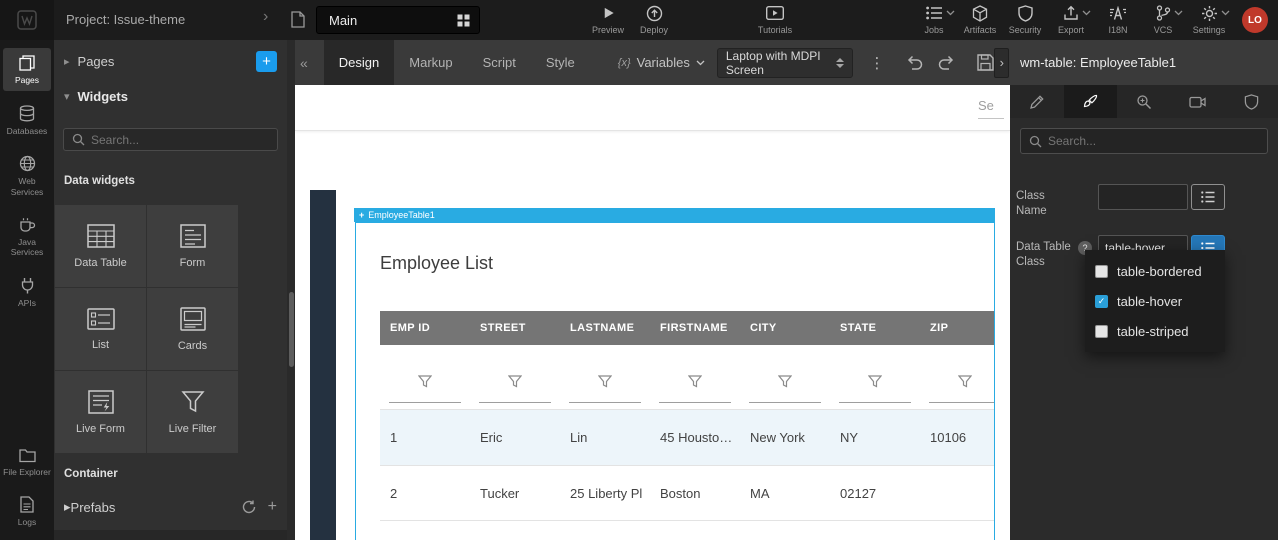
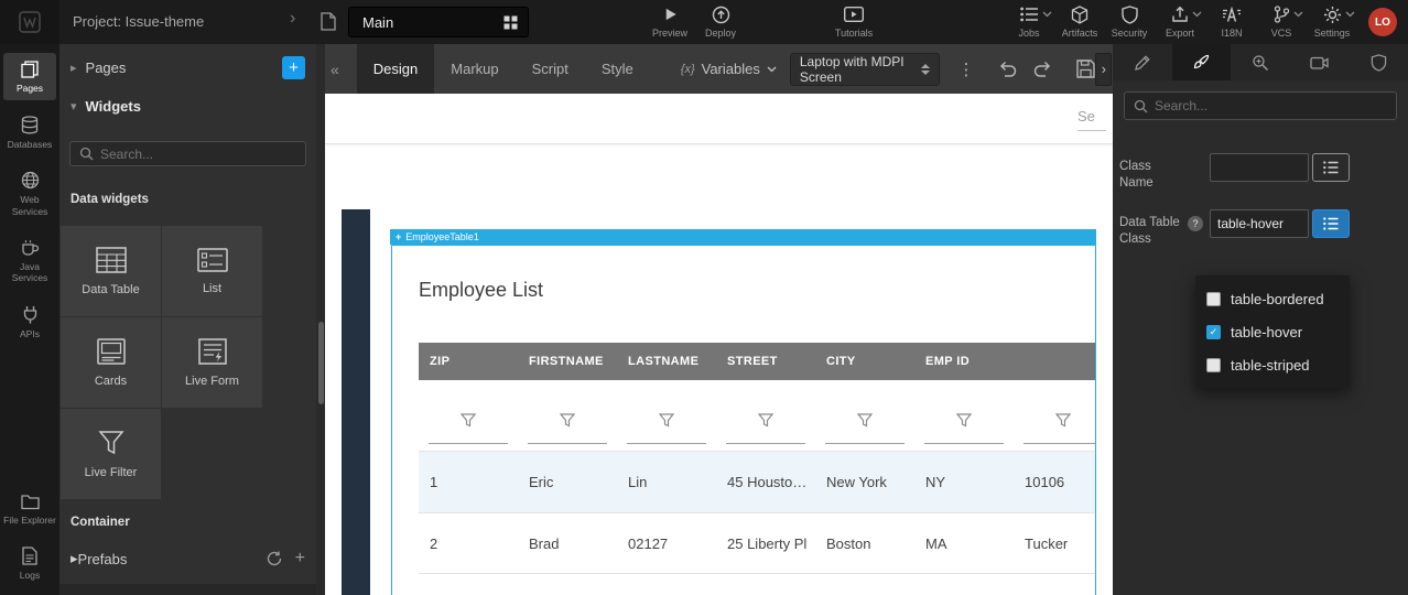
  Project: Issue-theme
  ›
  Main
  Preview
  Deploy
  Tutorials
  Jobs
  Artifacts
  Security
  Export
  I18N
  VCS
  Settings
  LO
  Pages
  Databases
  Web Services
  Java Services
  APIs
  File Explorer
  Logs
  ▸
  Pages
  +
  ▾
  Widgets
  Search...
  Data widgets
  Data Table
- Form
  List
  Cards
  Live Form
  Live Filter
  Container
  ▸
  Prefabs
  +
  «
  Design
  Markup
  Script
  Style
  {x}
  Variables
  Laptop with MDPI Screen
  ⋮
  ›
  Se
  +
  EmployeeTable1
  Employee List
- EMP ID
+ ZIP
- STREET
+ FIRSTNAME
  LASTNAME
- FIRSTNAME
+ STREET
  CITY
- STATE
- ZIP
+ EMP ID
  1
  Eric
  Lin
  45 Housto…
  New York
  NY
  10106
  2
+ Brad
- Tucker
+ 02127
  25 Liberty Pl
  Boston
  MA
- 02127
+ Tucker
- wm-table: EmployeeTable1
  Search...
  Class Name
  Data Table Class
  ?
  table-hover
  ✓
  table-bordered
  ✓
  table-hover
  ✓
  table-striped
